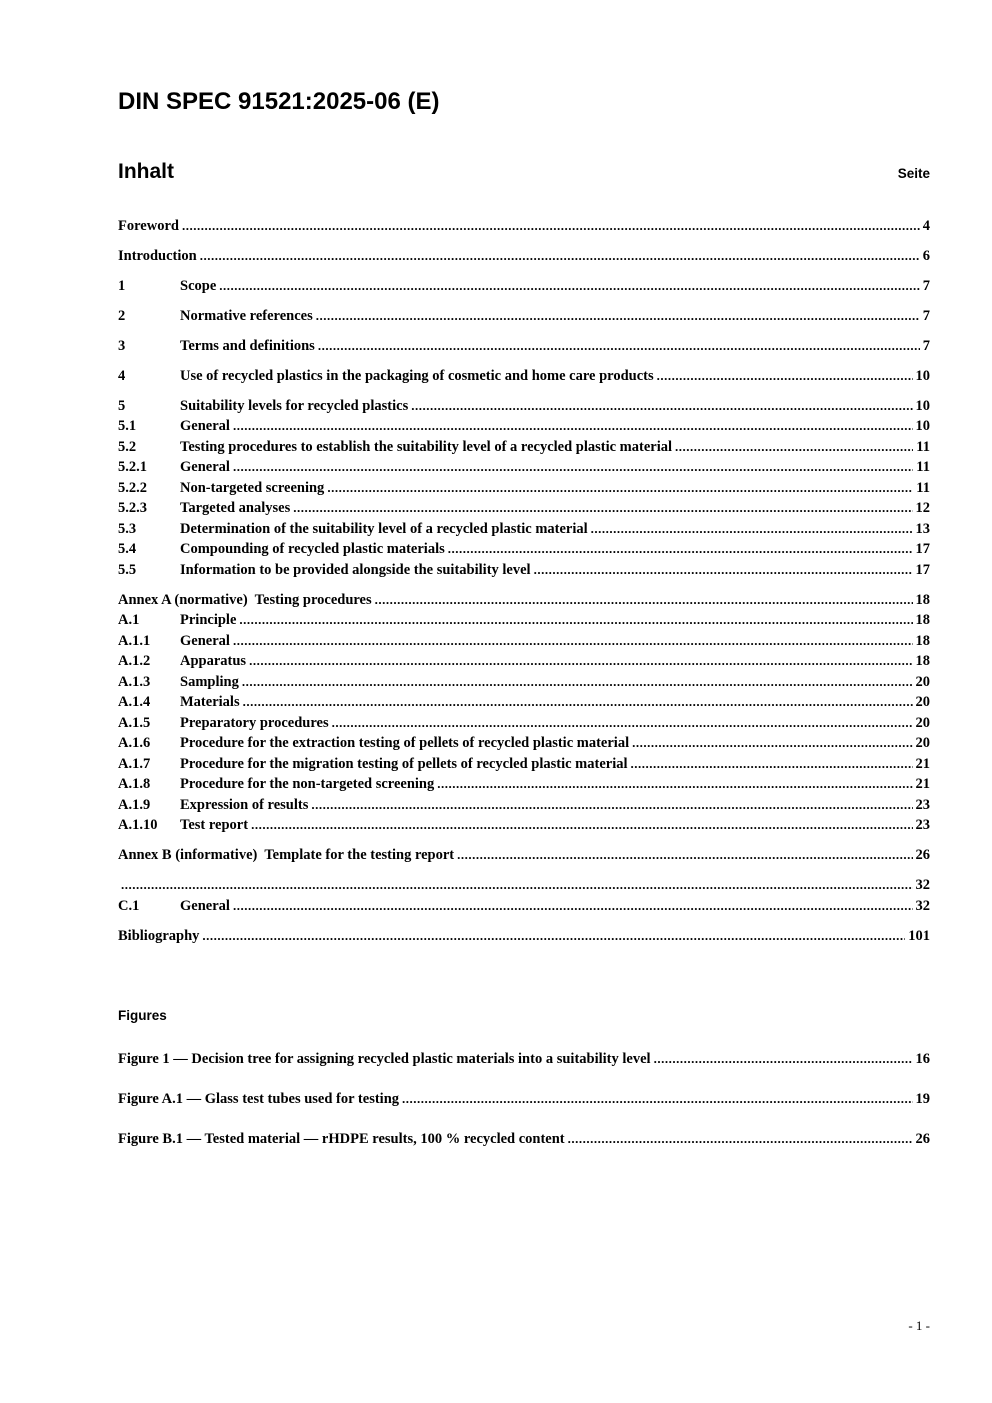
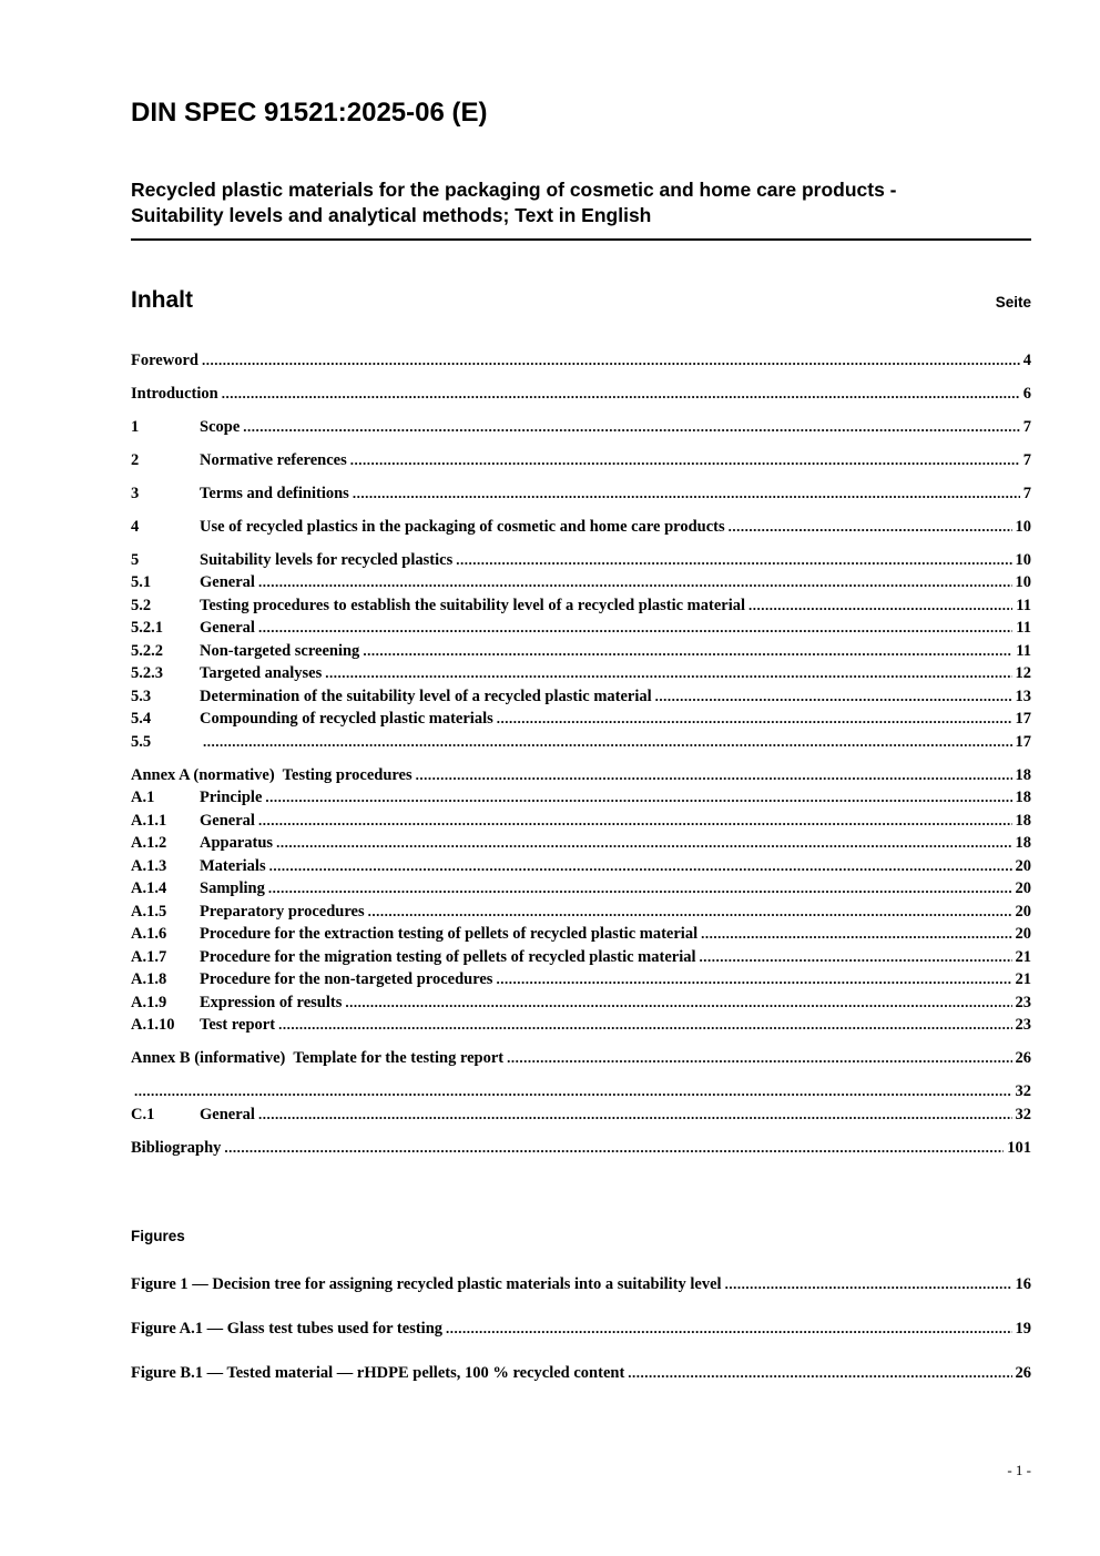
  DIN SPEC 91521:2025-06 (E)
+ Recycled plastic materials for the packaging of cosmetic and home care products -
+ Suitability levels and analytical methods; Text in English
  Inhalt
  Seite
  Foreword
  4
  Introduction
  6
  1
  Scope
  7
  2
  Normative references
  7
  3
  Terms and definitions
  7
  4
  Use of recycled plastics in the packaging of cosmetic and home care products
  10
  5
  Suitability levels for recycled plastics
  10
  5.1
  General
  10
  5.2
  Testing procedures to establish the suitability level of a recycled plastic material
  11
  5.2.1
  General
  11
  5.2.2
  Non-targeted screening
  11
  5.2.3
  Targeted analyses
  12
  5.3
  Determination of the suitability level of a recycled plastic material
  13
  5.4
  Compounding of recycled plastic materials
  17
  5.5
- Information to be provided alongside the suitability level
  17
  Annex A (normative) Testing procedures
  18
  A.1
  Principle
  18
  A.1.1
  General
  18
  A.1.2
  Apparatus
  18
  A.1.3
- Sampling
+ Materials
  20
  A.1.4
- Materials
+ Sampling
  20
  A.1.5
  Preparatory procedures
  20
  A.1.6
  Procedure for the extraction testing of pellets of recycled plastic material
  20
  A.1.7
  Procedure for the migration testing of pellets of recycled plastic material
  21
  A.1.8
- Procedure for the non-targeted screening
+ Procedure for the non-targeted procedures
  21
  A.1.9
  Expression of results
  23
  A.1.10
  Test report
  23
  Annex B (informative) Template for the testing report
  26
  32
  C.1
  General
  32
  Bibliography
  101
  Figures
  Figure 1 — Decision tree for assigning recycled plastic materials into a suitability level
  16
  Figure A.1 — Glass test tubes used for testing
  19
- Figure B.1 — Tested material — rHDPE results, 100 % recycled content
+ Figure B.1 — Tested material — rHDPE pellets, 100 % recycled content
  26
  - 1 -
